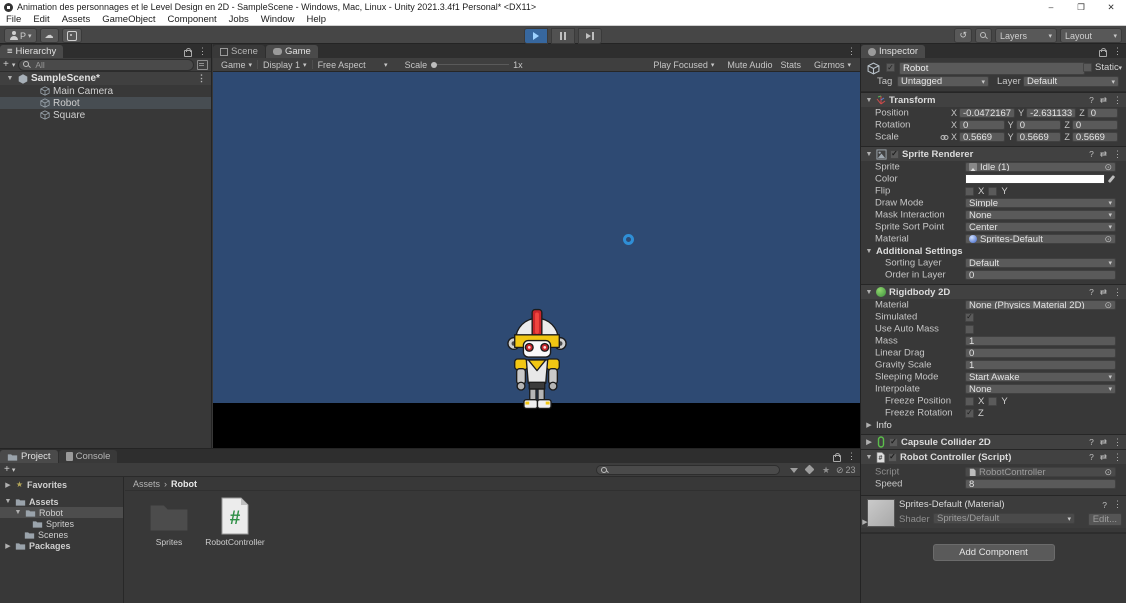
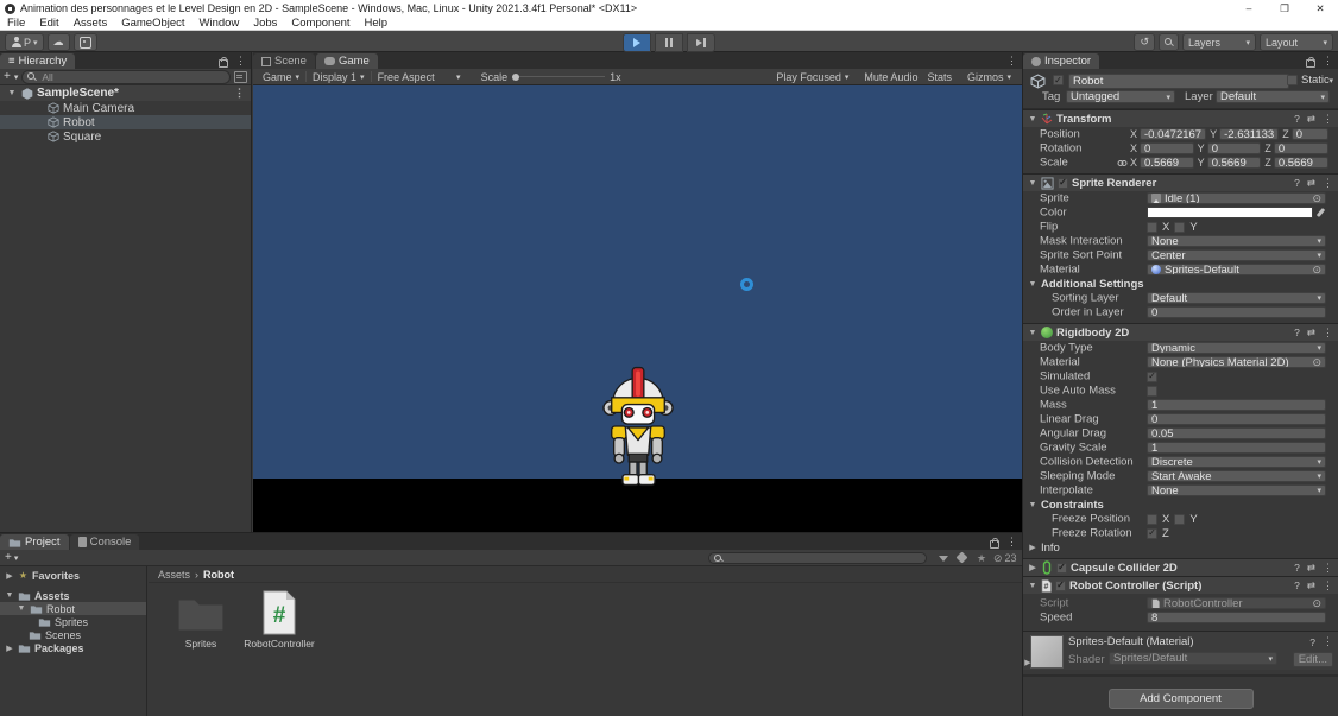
  Animation des personnages et le Level Design en 2D - SampleScene - Windows, Mac, Linux - Unity 2021.3.4f1 Personal* <DX11>
  –
  ❐
  ✕
  File
  Edit
  Assets
  GameObject
- Component
+ Window
  Jobs
- Window
+ Component
  Help
  P
  ☁
  ↺
  Layers
  Layout
  ≡
  Hierarchy
  ⋮
  +
  All
  SampleScene*
  ⋮
  Main Camera
  Robot
  Square
  Scene
  Game
  ⋮
  Game
  Display 1
  Free Aspect
  Scale
  1x
  Play Focused
  Mute Audio
  Stats
  Gizmos
  Inspector
  ⋮
  ✓
  Robot
  Static
  Tag
  Untagged
  Layer
  Default
  Transform
  ?
  ⇄
  ⋮
  Position
  X
  -0.0472167
  Y
  -2.631133
  Z
  0
  Rotation
  X
  0
  Y
  0
  Z
  0
  Scale
  X
  0.5669
  Y
  0.5669
  Z
  0.5669
  ✓
  Sprite Renderer
  ?
  ⇄
  ⋮
  Sprite
  Idle (1)
  ⊙
  Color
  Flip
  X
  Y
- Draw Mode
- Simple
  Mask Interaction
  None
  Sprite Sort Point
  Center
  Material
  Sprites-Default
  ⊙
  Additional Settings
  Sorting Layer
  Default
  Order in Layer
  0
  Rigidbody 2D
  ?
  ⇄
  ⋮
+ Body Type
+ Dynamic
  Material
  None (Physics Material 2D)
  ⊙
  Simulated
  ✓
  Use Auto Mass
  Mass
  1
  Linear Drag
  0
+ Angular Drag
+ 0.05
  Gravity Scale
  1
+ Collision Detection
+ Discrete
  Sleeping Mode
  Start Awake
  Interpolate
  None
+ Constraints
  Freeze Position
  X
  Y
  Freeze Rotation
  ✓
  Z
  Info
  ✓
  Capsule Collider 2D
  ?
  ⇄
  ⋮
  ✓
  Robot Controller (Script)
  ?
  ⇄
  ⋮
  Script
  RobotController
  ⊙
  Speed
  8
  Sprites-Default (Material)
  ?
  ⋮
  Shader
  Sprites/Default
  Edit...
  Add Component
  Project
  Console
  ⋮
  +
  ★
  ⊘
  23
  ★
  Favorites
  Assets
  Robot
  Sprites
  Scenes
  Packages
  Assets
  ›
  Robot
  Sprites
  #
  RobotController
